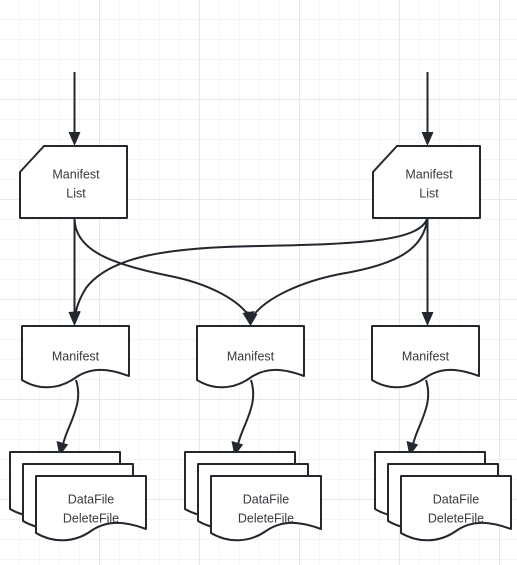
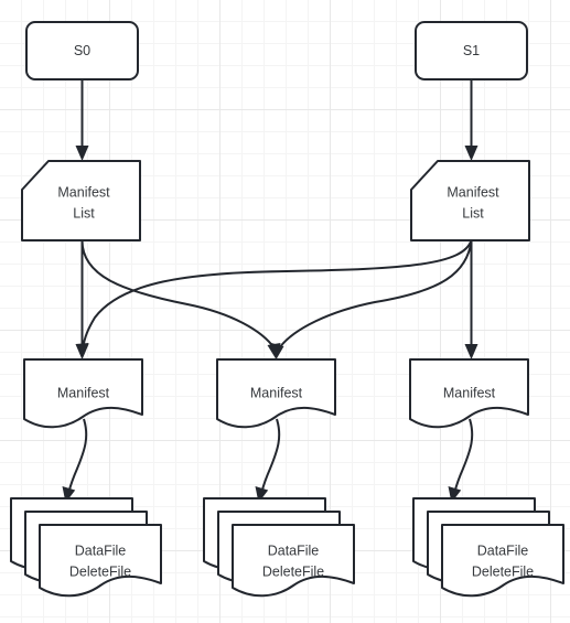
+ S0
+ S1
  Manifest
  List
  Manifest
  List
  Manifest
  Manifest
  Manifest
  DataFile
  DeleteFile
  DataFile
  DeleteFile
  DataFile
  DeleteFile
